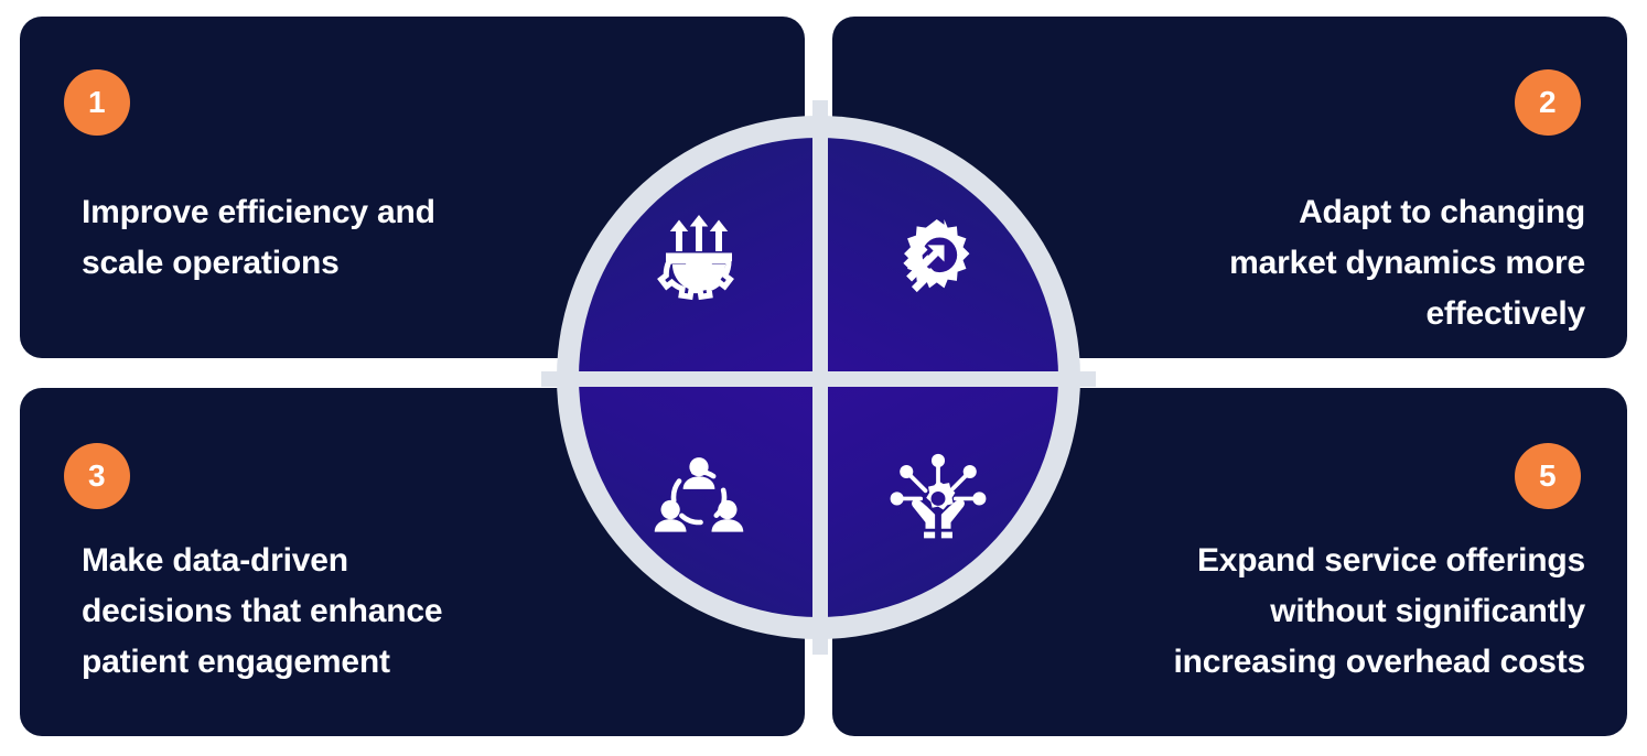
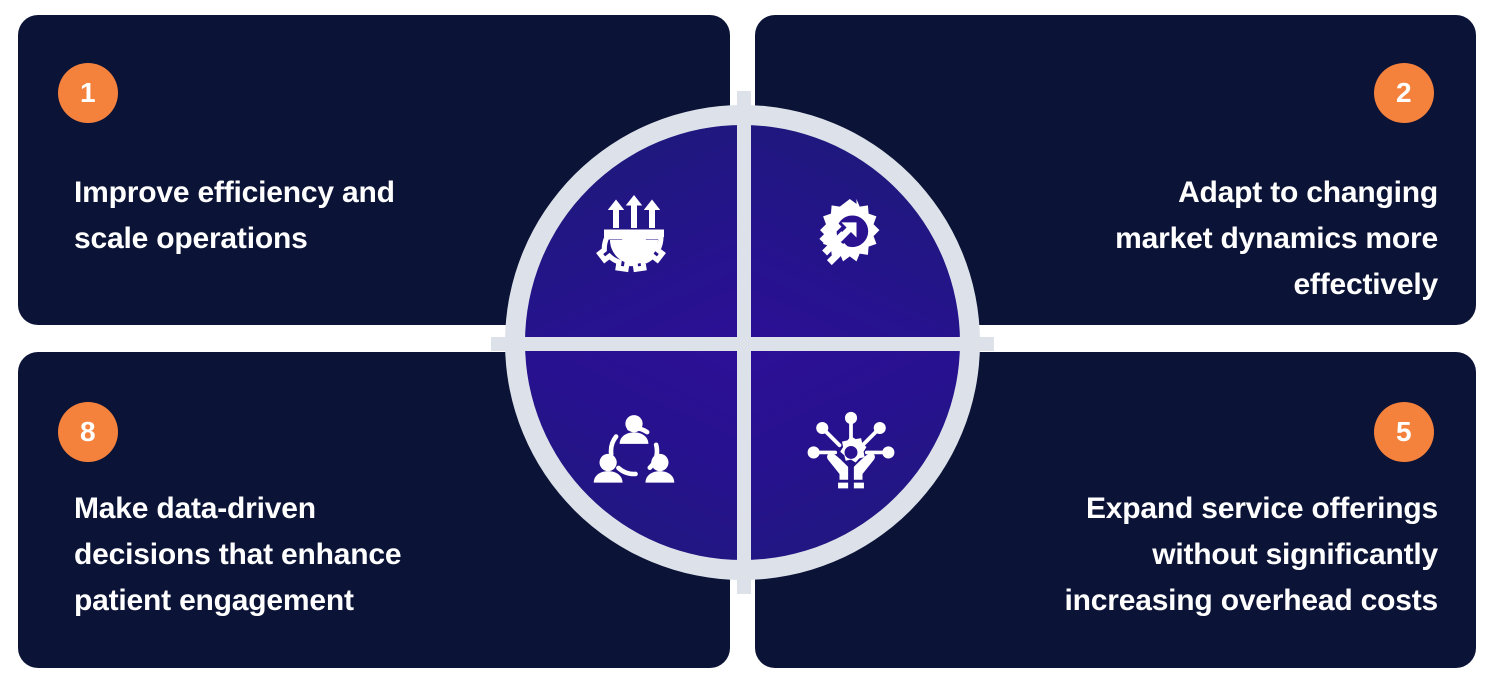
  1
  Improve efficiency and
  scale operations
  2
  Adapt to changing
  market dynamics more
  effectively
- 3
+ 8
  Make data-driven
  decisions that enhance
  patient engagement
  5
  Expand service offerings
  without significantly
  increasing overhead costs
